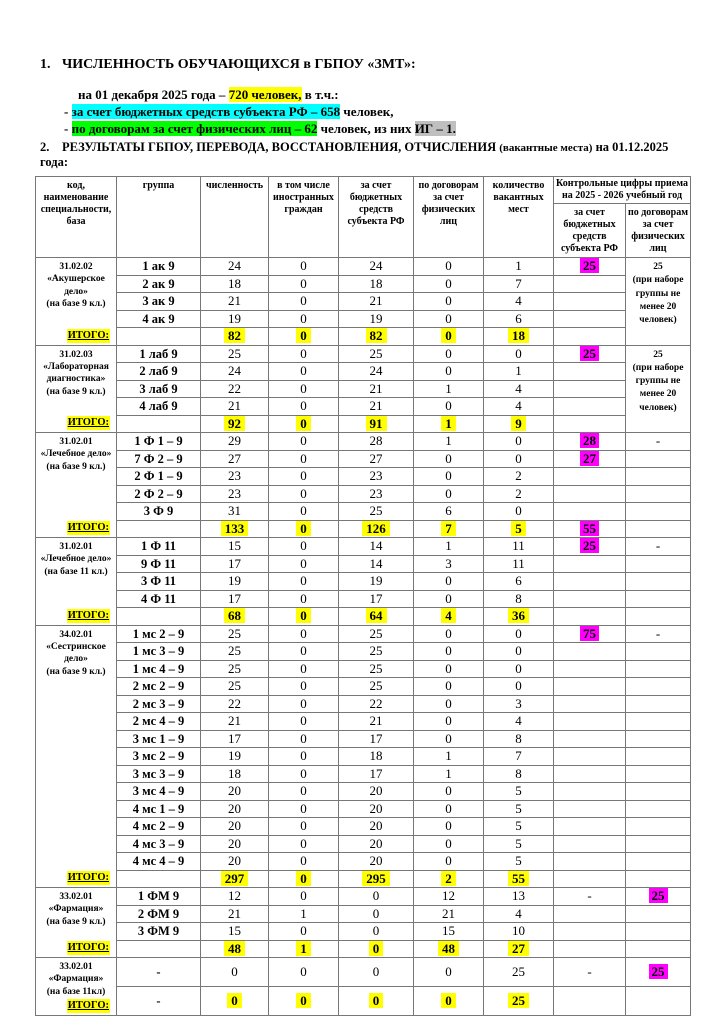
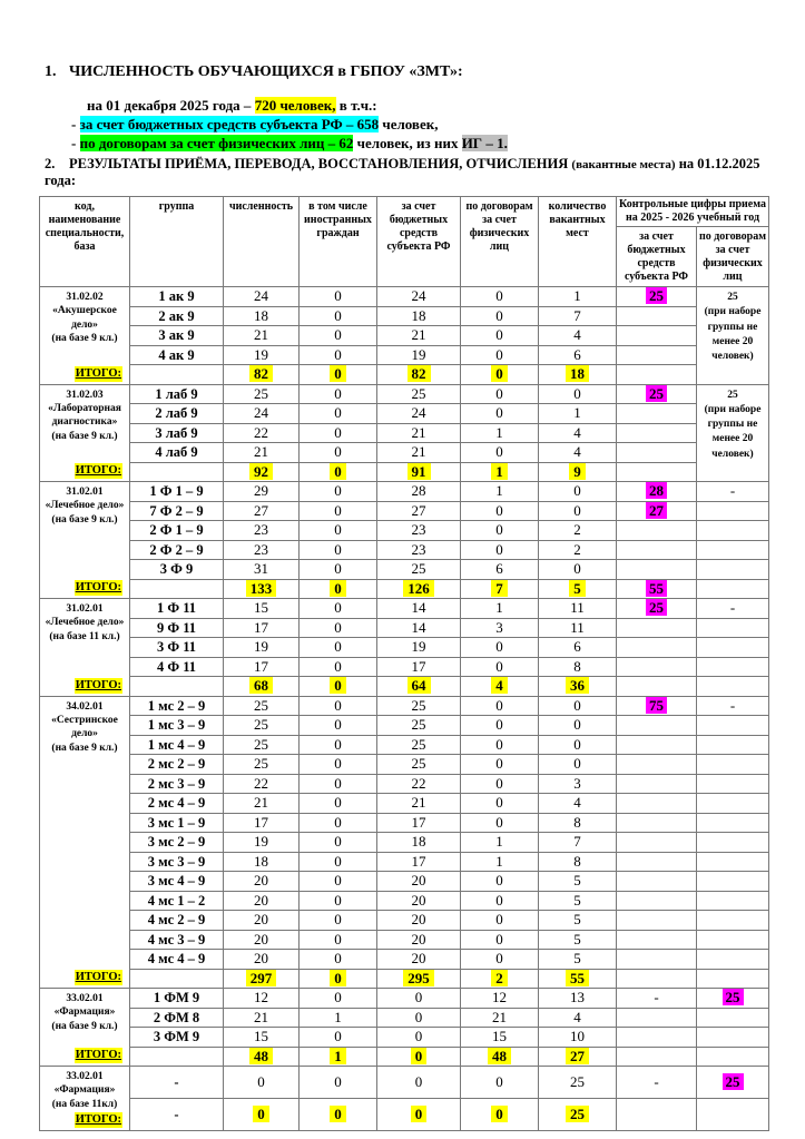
  1. ЧИСЛЕННОСТЬ ОБУЧАЮЩИХСЯ в ГБПОУ «ЗМТ»:
  на 01 декабря 2025 года – 720 человек, в т.ч.:
  - за счет бюджетных средств субъекта РФ – 658 человек,
  - по договорам за счет физических лиц – 62 человек, из них ИГ – 1.
- 2. РЕЗУЛЬТАТЫ ГБПОУ, ПЕРЕВОДА, ВОССТАНОВЛЕНИЯ, ОТЧИСЛЕНИЯ (вакантные места) на 01.12.2025 года:
+ 2. РЕЗУЛЬТАТЫ ПРИЁМА, ПЕРЕВОДА, ВОССТАНОВЛЕНИЯ, ОТЧИСЛЕНИЯ (вакантные места) на 01.12.2025 года:
  код, наименование специальности, база	группа	численность	в том числе иностранных граждан	за счет бюджетных средств субъекта РФ	по договорам за счет физических лиц	количество вакантных мест	Контрольные цифры приема на 2025 - 2026 учебный год
  за счет бюджетных средств субъекта РФ	по договорам за счет физических лиц
  31.02.02«Акушерское дело»(на базе 9 кл.)ИТОГО:	1 ак 9	24	0	24	0	1	25	25(при наборе группы не менее 20 человек)
  2 ак 9	18	0	18	0	7
  3 ак 9	21	0	21	0	4
  4 ак 9	19	0	19	0	6
  	82	0	82	0	18
  31.02.03«Лабораторная диагностика»(на базе 9 кл.)ИТОГО:	1 лаб 9	25	0	25	0	0	25	25(при наборе группы не менее 20 человек)
  2 лаб 9	24	0	24	0	1
  3 лаб 9	22	0	21	1	4
  4 лаб 9	21	0	21	0	4
  	92	0	91	1	9
  31.02.01«Лечебное дело»(на базе 9 кл.)ИТОГО:	1 Ф 1 – 9	29	0	28	1	0	28	-
  7 Ф 2 – 9	27	0	27	0	0	27
  2 Ф 1 – 9	23	0	23	0	2
  2 Ф 2 – 9	23	0	23	0	2
  3 Ф 9	31	0	25	6	0
  	133	0	126	7	5	55
  31.02.01«Лечебное дело»(на базе 11 кл.)ИТОГО:	1 Ф 11	15	0	14	1	11	25	-
  9 Ф 11	17	0	14	3	11
  3 Ф 11	19	0	19	0	6
  4 Ф 11	17	0	17	0	8
  	68	0	64	4	36
  34.02.01«Сестринское дело»(на базе 9 кл.)ИТОГО:	1 мс 2 – 9	25	0	25	0	0	75	-
  1 мс 3 – 9	25	0	25	0	0
  1 мс 4 – 9	25	0	25	0	0
  2 мс 2 – 9	25	0	25	0	0
  2 мс 3 – 9	22	0	22	0	3
  2 мс 4 – 9	21	0	21	0	4
  3 мс 1 – 9	17	0	17	0	8
  3 мс 2 – 9	19	0	18	1	7
  3 мс 3 – 9	18	0	17	1	8
  3 мс 4 – 9	20	0	20	0	5
- 4 мс 1 – 9	20	0	20	0	5
+ 4 мс 1 – 2	20	0	20	0	5
  4 мс 2 – 9	20	0	20	0	5
  4 мс 3 – 9	20	0	20	0	5
  4 мс 4 – 9	20	0	20	0	5
  	297	0	295	2	55
  33.02.01«Фармация»(на базе 9 кл.)ИТОГО:	1 ФМ 9	12	0	0	12	13	-	25
- 2 ФМ 9	21	1	0	21	4
+ 2 ФМ 8	21	1	0	21	4
  3 ФМ 9	15	0	0	15	10
  	48	1	0	48	27
  33.02.01«Фармация»(на базе 11кл)ИТОГО:	-	0	0	0	0	25	-	25
  -	0	0	0	0	25
